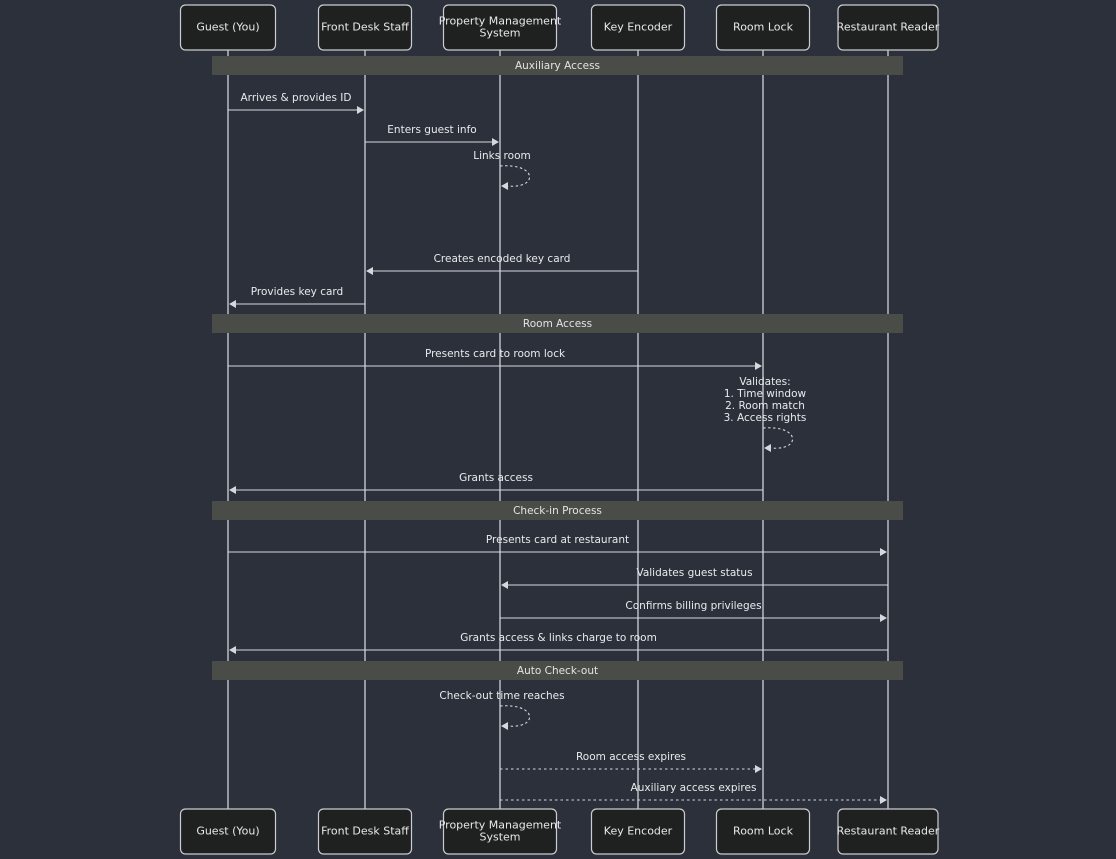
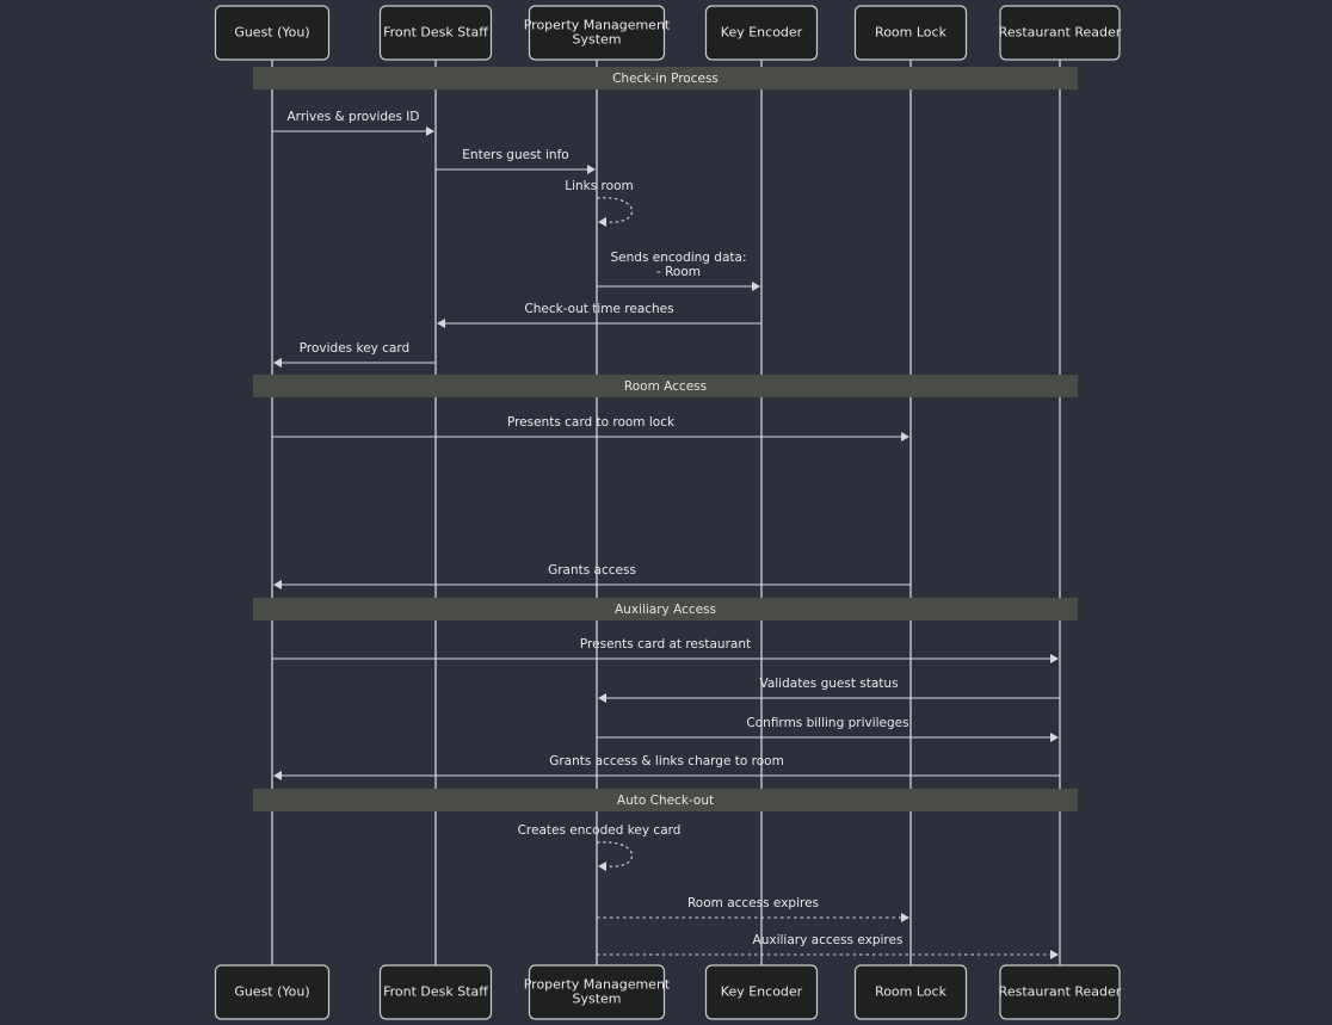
- Auxiliary Access
+ Check-in Process
  Room Access
- Check-in Process
+ Auxiliary Access
  Auto Check-out
  Arrives & provides ID
  Enters guest info
  Links room
+ Sends encoding data:
+ - Room
- Creates encoded key card
+ Check-out time reaches
  Provides key card
  Presents card to room lock
- Validates:
- 1. Time window
- 2. Room match
- 3. Access rights
  Grants access
  Presents card at restaurant
  Validates guest status
  Confirms billing privileges
  Grants access & links charge to room
- Check-out time reaches
+ Creates encoded key card
  Room access expires
  Auxiliary access expires
  Guest (You)
  Front Desk Staff
  Property Management
  System
  Key Encoder
  Room Lock
  Restaurant Reader
  Guest (You)
  Front Desk Staff
  Property Management
  System
  Key Encoder
  Room Lock
  Restaurant Reader
